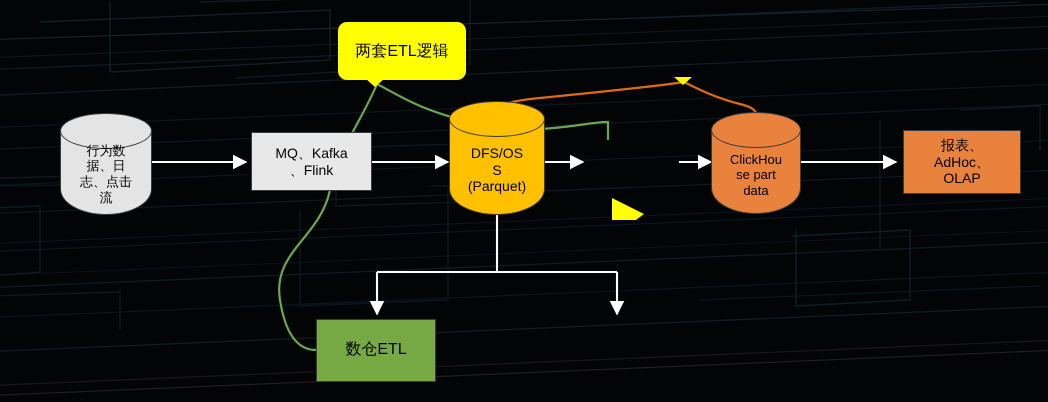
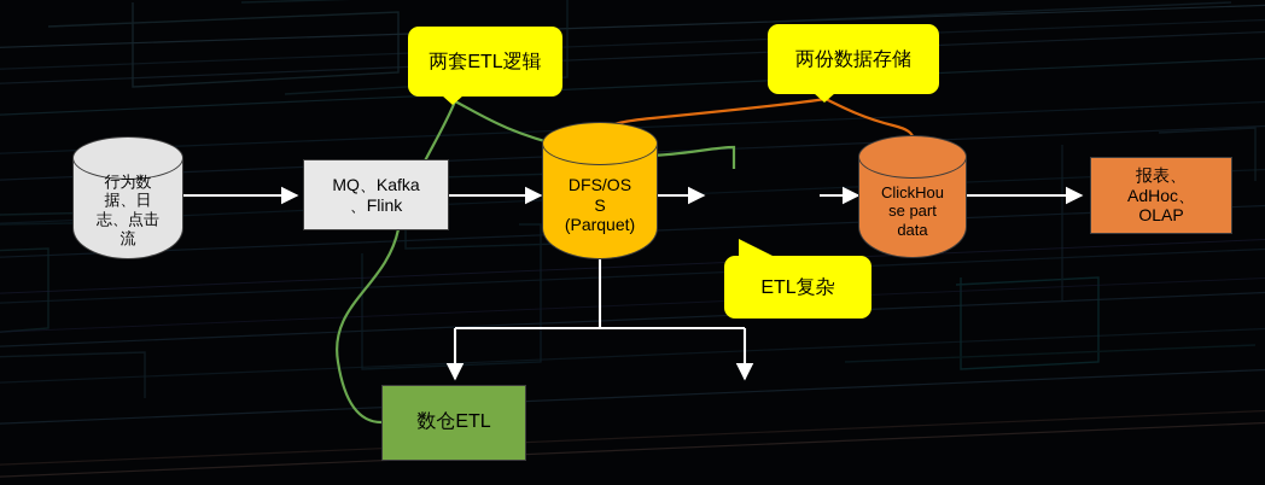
  行为数
  据、日
  志、点击
  流
  MQ、Kafka
  、Flink
  DFS/OS
  S
  (Parquet)
  ClickHou
  se part
  data
  报表、
  AdHoc、
  OLAP
  数仓ETL
  两套ETL逻辑
+ 两份数据存储
+ ETL复杂
